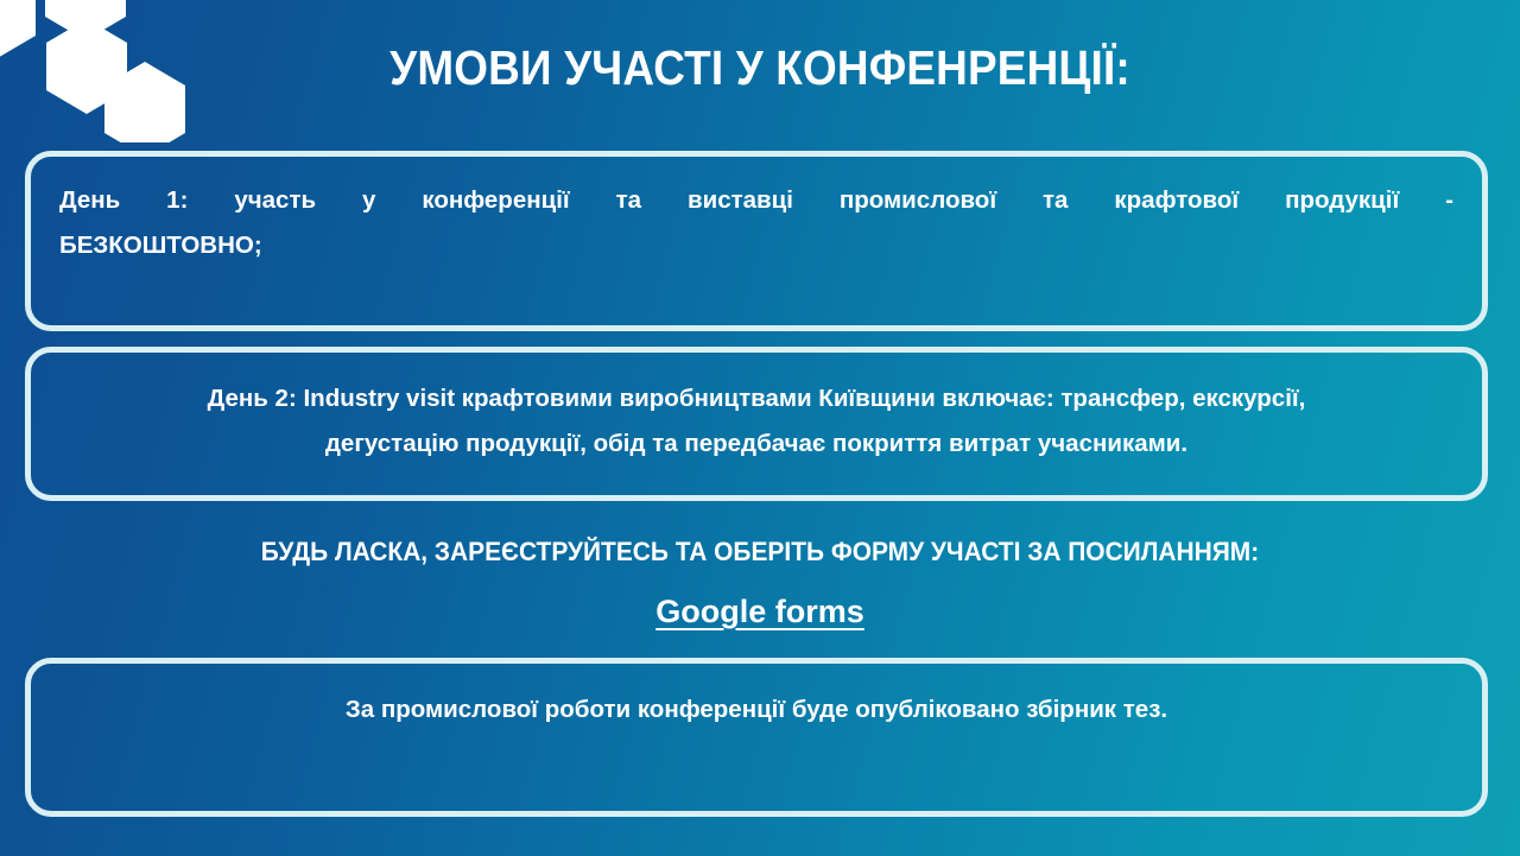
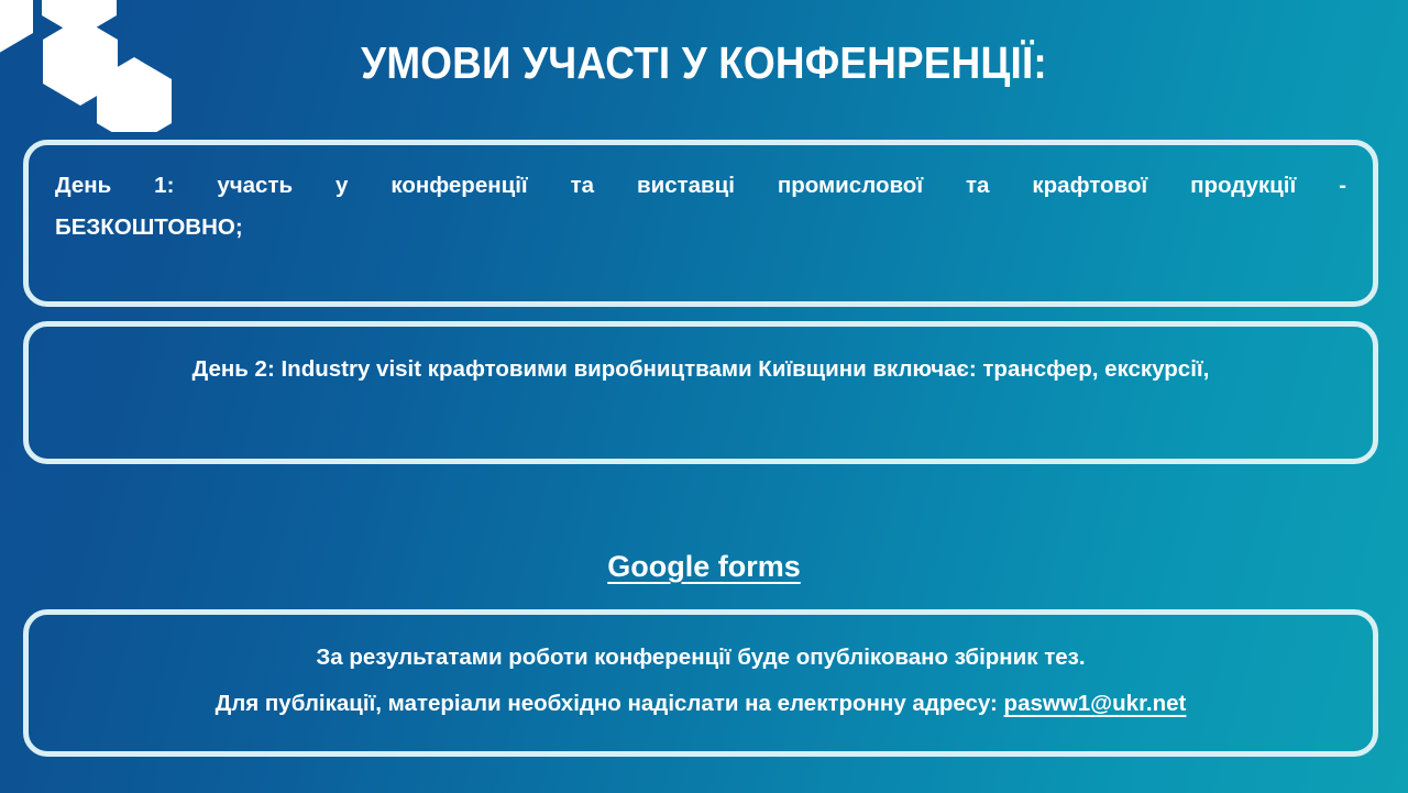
  УМОВИ УЧАСТІ У КОНФЕНРЕНЦІЇ:
  День 1: участь у конференції та виставці промислової та крафтової продукції -
  БЕЗКОШТОВНО;
  День 2: Industry visit крафтовими виробництвами Київщини включає: трансфер, екскурсії,
- дегустацію продукції, обід та передбачає покриття витрат учасниками.
- БУДЬ ЛАСКА, ЗАРЕЄСТРУЙТЕСЬ ТА ОБЕРІТЬ ФОРМУ УЧАСТІ ЗА ПОСИЛАННЯМ:
  Google forms
- За промислової роботи конференції буде опубліковано збірник тез.
+ За результатами роботи конференції буде опубліковано збірник тез.
+ Для публікації, матеріали необхідно надіслати на електронну адресу: pasww1@ukr.net
